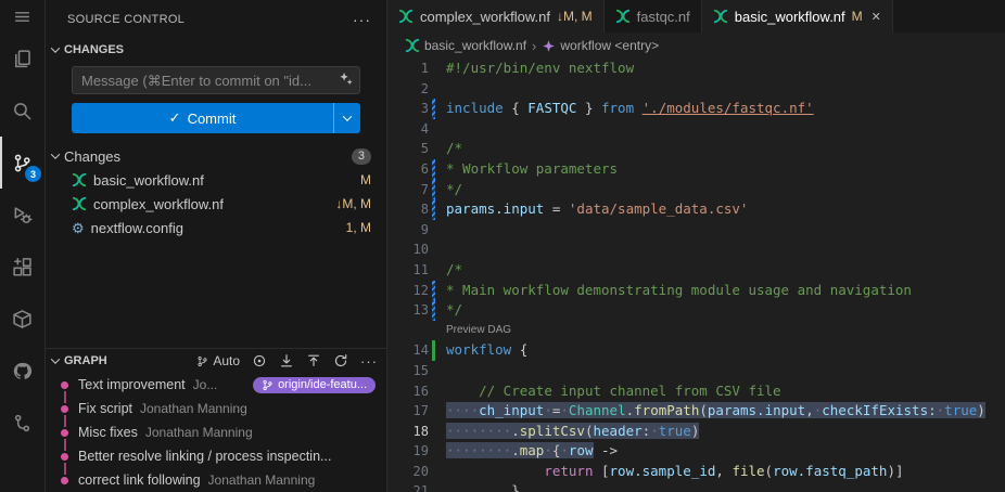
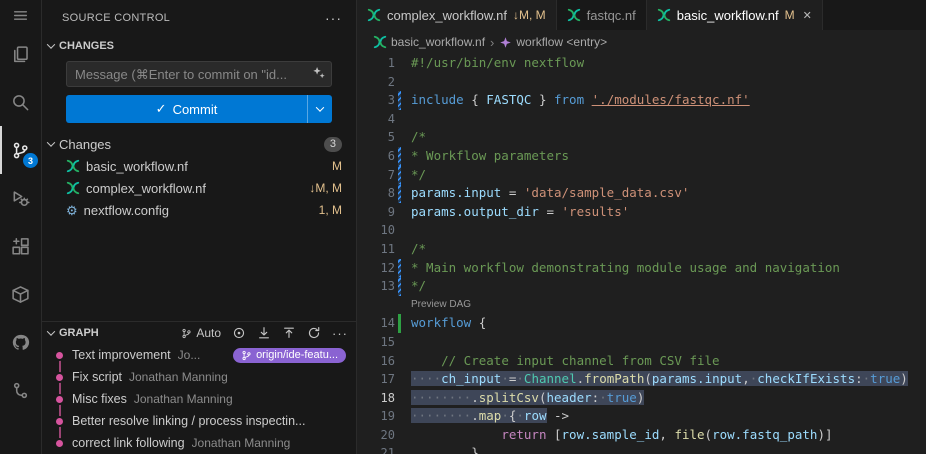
  3
  SOURCE CONTROL
  ···
  CHANGES
  Message (⌘Enter to commit on "id...
  ✓
  Commit
  Changes
  3
  basic_workflow.nf
  M
  complex_workflow.nf
  ↓M, M
  ⚙
  nextflow.config
  1, M
  GRAPH
  Auto
  ···
  Text improvement
  Jo...
  origin/ide-featu...
  Fix script
  Jonathan Manning
  Misc fixes
  Jonathan Manning
  Better resolve linking / process inspectin...
  correct link following
  Jonathan Manning
  complex_workflow.nf
  ↓M, M
  fastqc.nf
  basic_workflow.nf
  M
  ✕
  basic_workflow.nf
  ›
  workflow <entry>
  1
  #!/usr/bin/env nextflow
  2
  3
  include { FASTQC } from './modules/fastqc.nf'
  4
  5
  /*
  6
  * Workflow parameters
  7
  */
  8
  params.input = 'data/sample_data.csv'
  9
+ params.output_dir = 'results'
  10
  11
  /*
  12
  * Main workflow demonstrating module usage and navigation
  13
  */
  Preview DAG
  14
  workflow {
  15
  16
  // Create input channel from CSV file
  17
  ····ch_input·=·Channel.fromPath(params.input,·checkIfExists:·true)
  18
  ········.splitCsv(header:·true)
  19
  ········.map·{·row ->
  20
  return [row.sample_id, file(row.fastq_path)]
  21
  }
